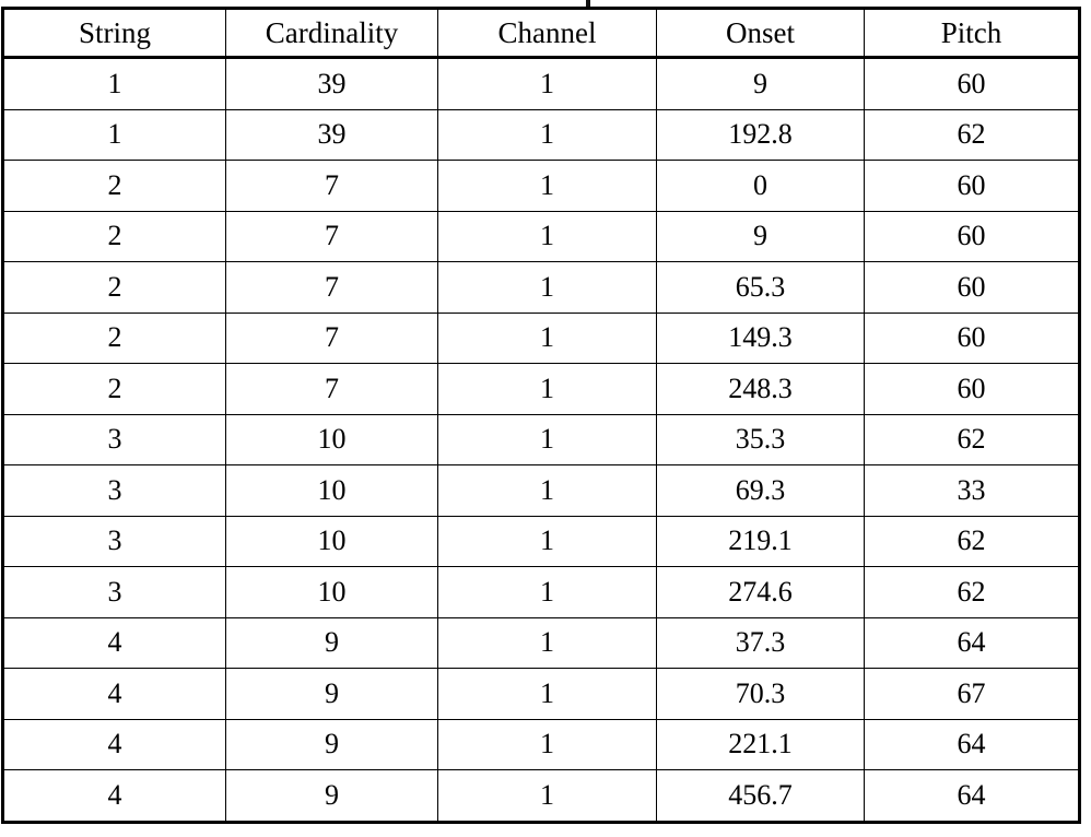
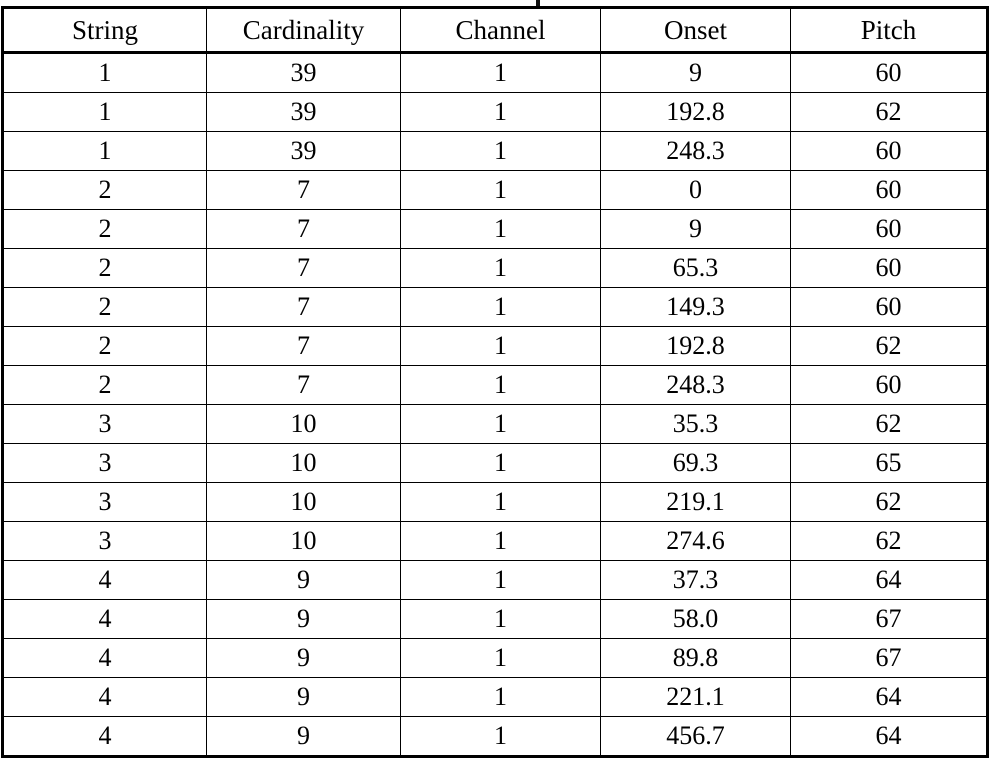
  String	Cardinality	Channel	Onset	Pitch
  1	39	1	9	60
  1	39	1	192.8	62
+ 1	39	1	248.3	60
  2	7	1	0	60
  2	7	1	9	60
  2	7	1	65.3	60
  2	7	1	149.3	60
+ 2	7	1	192.8	62
  2	7	1	248.3	60
  3	10	1	35.3	62
- 3	10	1	69.3	33
+ 3	10	1	69.3	65
  3	10	1	219.1	62
  3	10	1	274.6	62
  4	9	1	37.3	64
- 4	9	1	70.3	67
+ 4	9	1	58.0	67
+ 4	9	1	89.8	67
  4	9	1	221.1	64
  4	9	1	456.7	64
